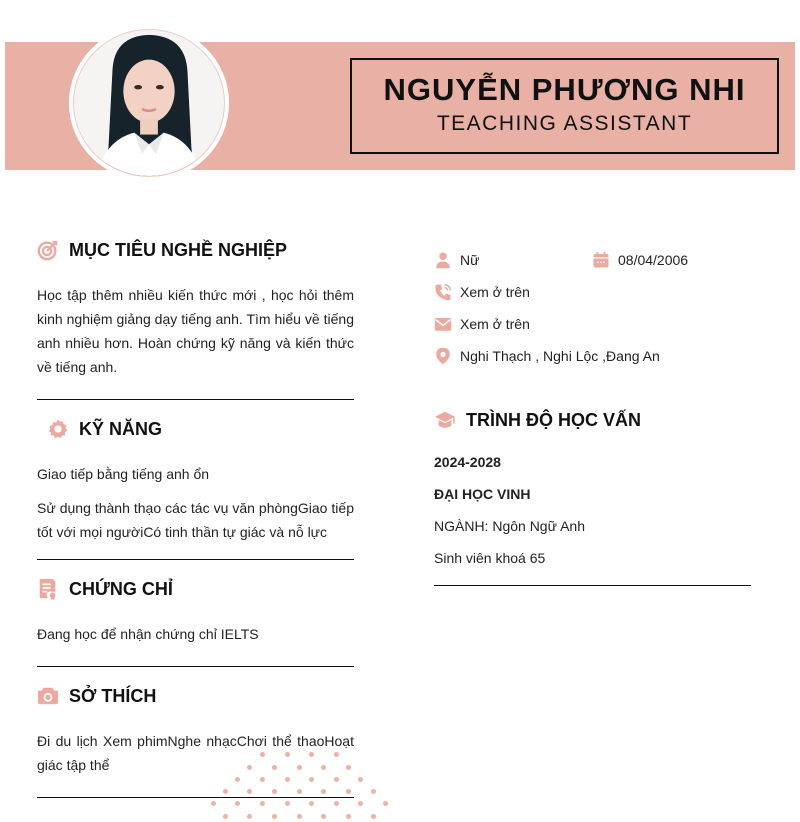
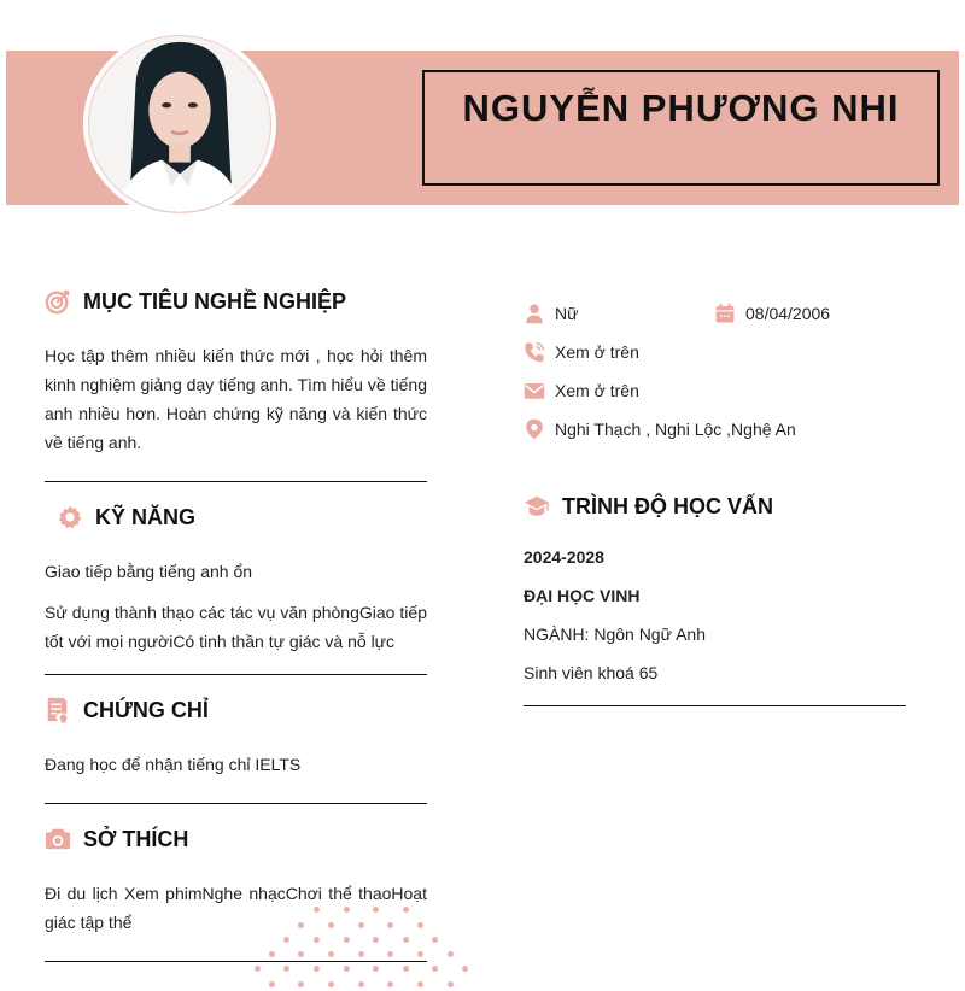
  NGUYỄN PHƯƠNG NHI
- TEACHING ASSISTANT
  MỤC TIÊU NGHỀ NGHIỆP
  Học tập thêm nhiều kiến thức mới , học hỏi thêm kinh nghiệm giảng dạy tiếng anh. Tìm hiểu về tiếng anh nhiều hơn. Hoàn chứng kỹ năng và kiến thức về tiếng anh.
  KỸ NĂNG
  Giao tiếp bằng tiếng anh ổn
  Sử dụng thành thạo các tác vụ văn phòngGiao tiếp tốt với mọi ngườiCó tinh thần tự giác và nỗ lực
  CHỨNG CHỈ
- Đang học để nhận chứng chỉ IELTS
+ Đang học để nhận tiếng chỉ IELTS
  SỞ THÍCH
  Đi du lịch Xem phimNghe nhạcChơi thể thaoHoạt giác tập thể
  Nữ
  08/04/2006
  Xem ở trên
  Xem ở trên
- Nghi Thạch , Nghi Lộc ,Đang An
+ Nghi Thạch , Nghi Lộc ,Nghệ An
  TRÌNH ĐỘ HỌC VẤN
  2024-2028
  ĐẠI HỌC VINH
  NGÀNH: Ngôn Ngữ Anh
  Sinh viên khoá 65
